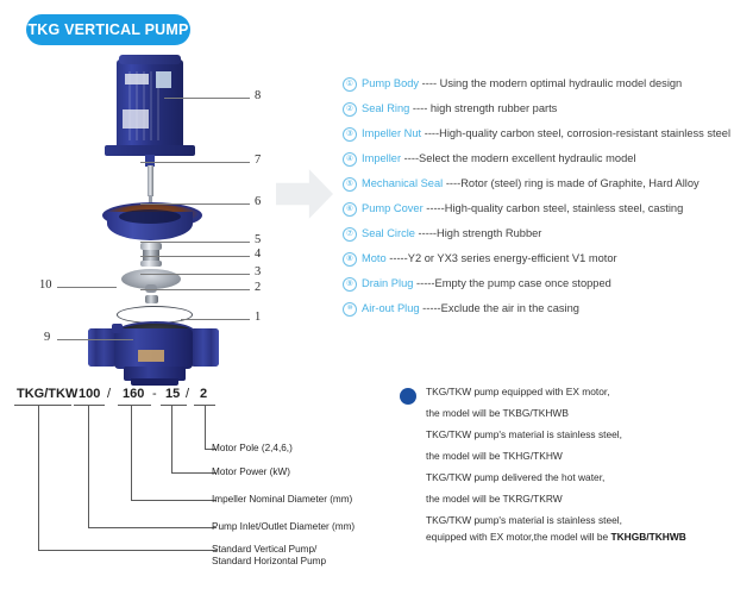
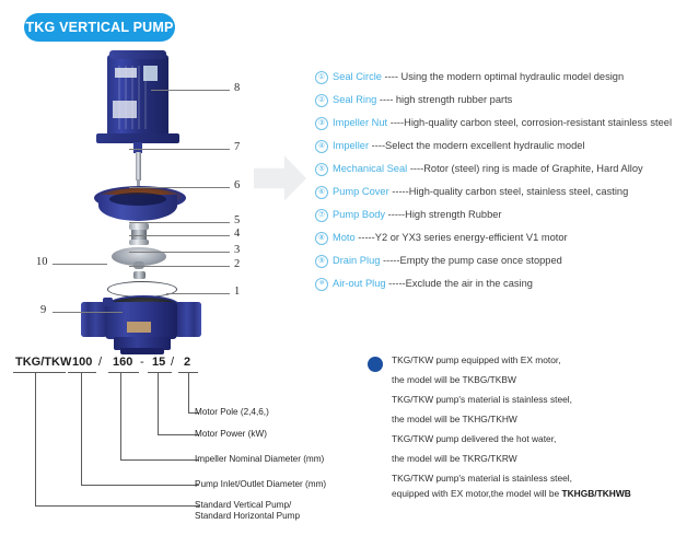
  TKG VERTICAL PUMP
  8
  7
  6
  5
  4
  3
  2
  1
  10
  9
- Pump Body ---- Using the modern optimal hydraulic model design
+ Seal Circle ---- Using the modern optimal hydraulic model design
  Seal Ring ---- high strength rubber parts
  Impeller Nut ----High-quality carbon steel, corrosion-resistant stainless steel
  Impeller ----Select the modern excellent hydraulic model
  Mechanical Seal ----Rotor (steel) ring is made of Graphite, Hard Alloy
  Pump Cover -----High-quality carbon steel, stainless steel, casting
- Seal Circle -----High strength Rubber
+ Pump Body -----High strength Rubber
  Moto -----Y2 or YX3 series energy-efficient V1 motor
  Drain Plug -----Empty the pump case once stopped
  Air-out Plug -----Exclude the air in the casing
  TKG/TKW
  100
  /
  160
  -
  15
  /
  2
  Motor Pole (2,4,6,)
  Motor Power (kW)
  Impeller Nominal Diameter (mm)
  Pump Inlet/Outlet Diameter (mm)
  Standard Vertical Pump/
  Standard Horizontal Pump
  TKG/TKW pump equipped with EX motor,
- the model will be TKBG/TKHWB
+ the model will be TKBG/TKBW
  TKG/TKW pump's material is stainless steel,
  the model will be TKHG/TKHW
  TKG/TKW pump delivered the hot water,
  the model will be TKRG/TKRW
  TKG/TKW pump's material is stainless steel,
  equipped with EX motor,the model will be TKHGB/TKHWB
